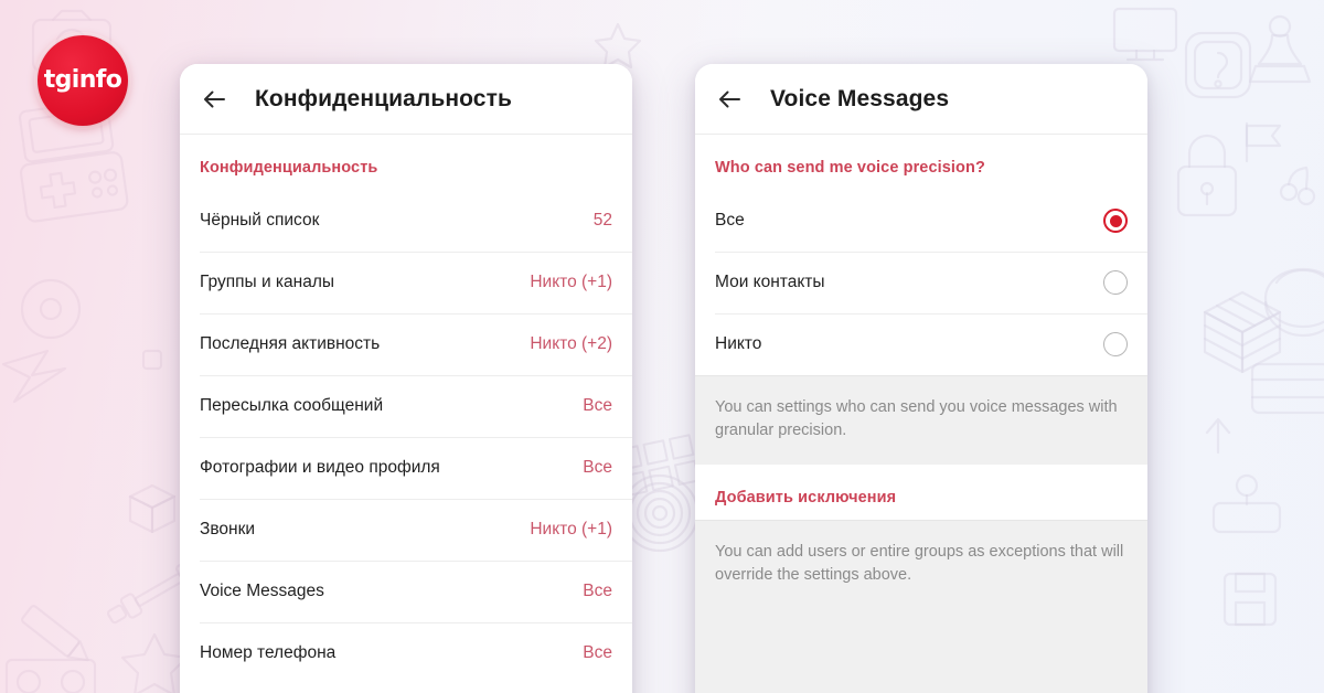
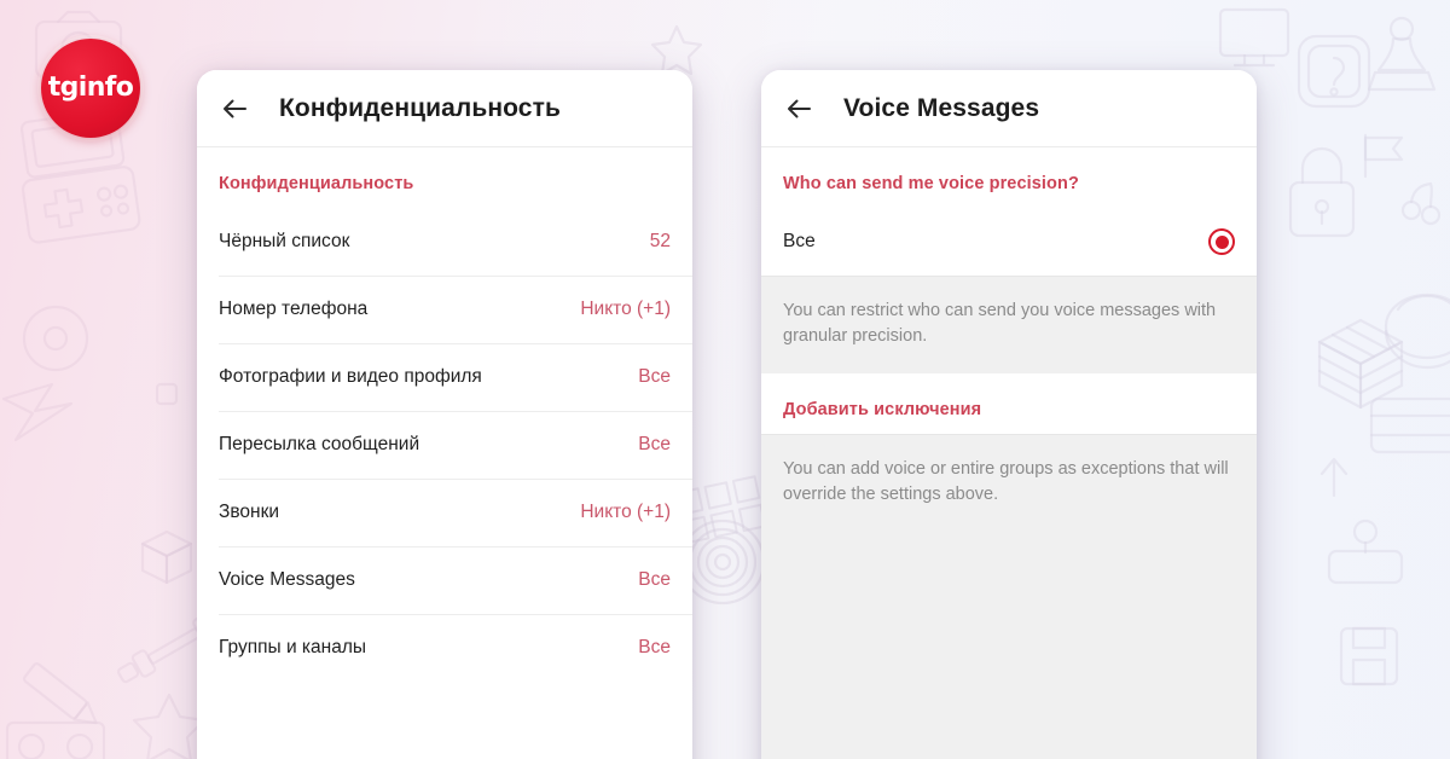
  tginfo
  Конфиденциальность
  Конфиденциальность
  Чёрный список
  52
- Группы и каналы
+ Номер телефона
  Никто (+1)
- Последняя активность
- Никто (+2)
- Пересылка сообщений
+ Фотографии и видео профиля
  Все
- Фотографии и видео профиля
+ Пересылка сообщений
  Все
  Звонки
  Никто (+1)
  Voice Messages
  Все
- Номер телефона
+ Группы и каналы
  Все
  Voice Messages
  Who can send me voice precision?
  Все
- Мои контакты
- Никто
- You can settings who can send you voice messages with granular precision.
+ You can restrict who can send you voice messages with granular precision.
  Добавить исключения
- You can add users or entire groups as exceptions that will override the settings above.
+ You can add voice or entire groups as exceptions that will override the settings above.
